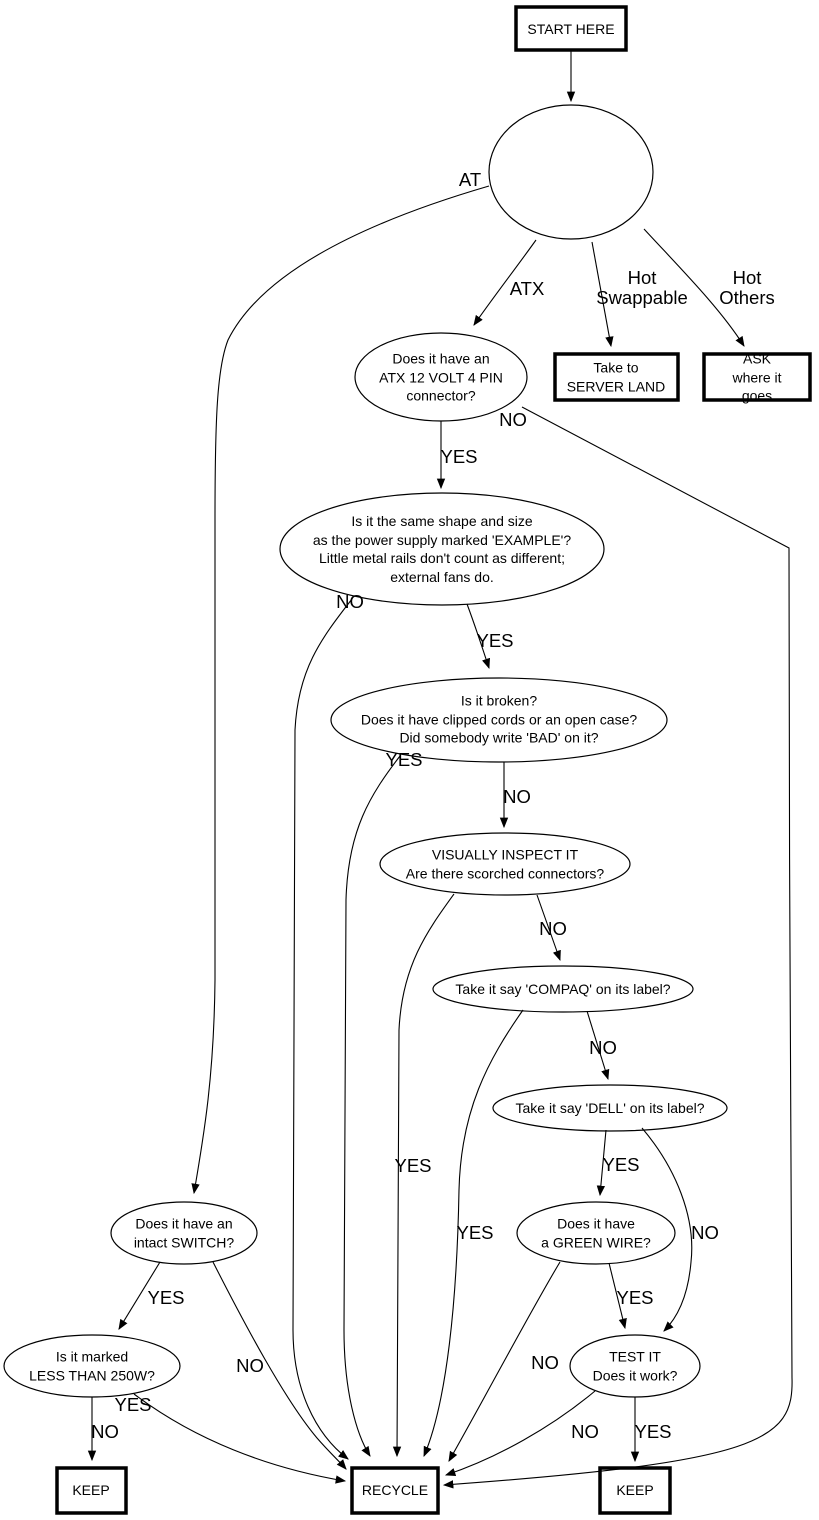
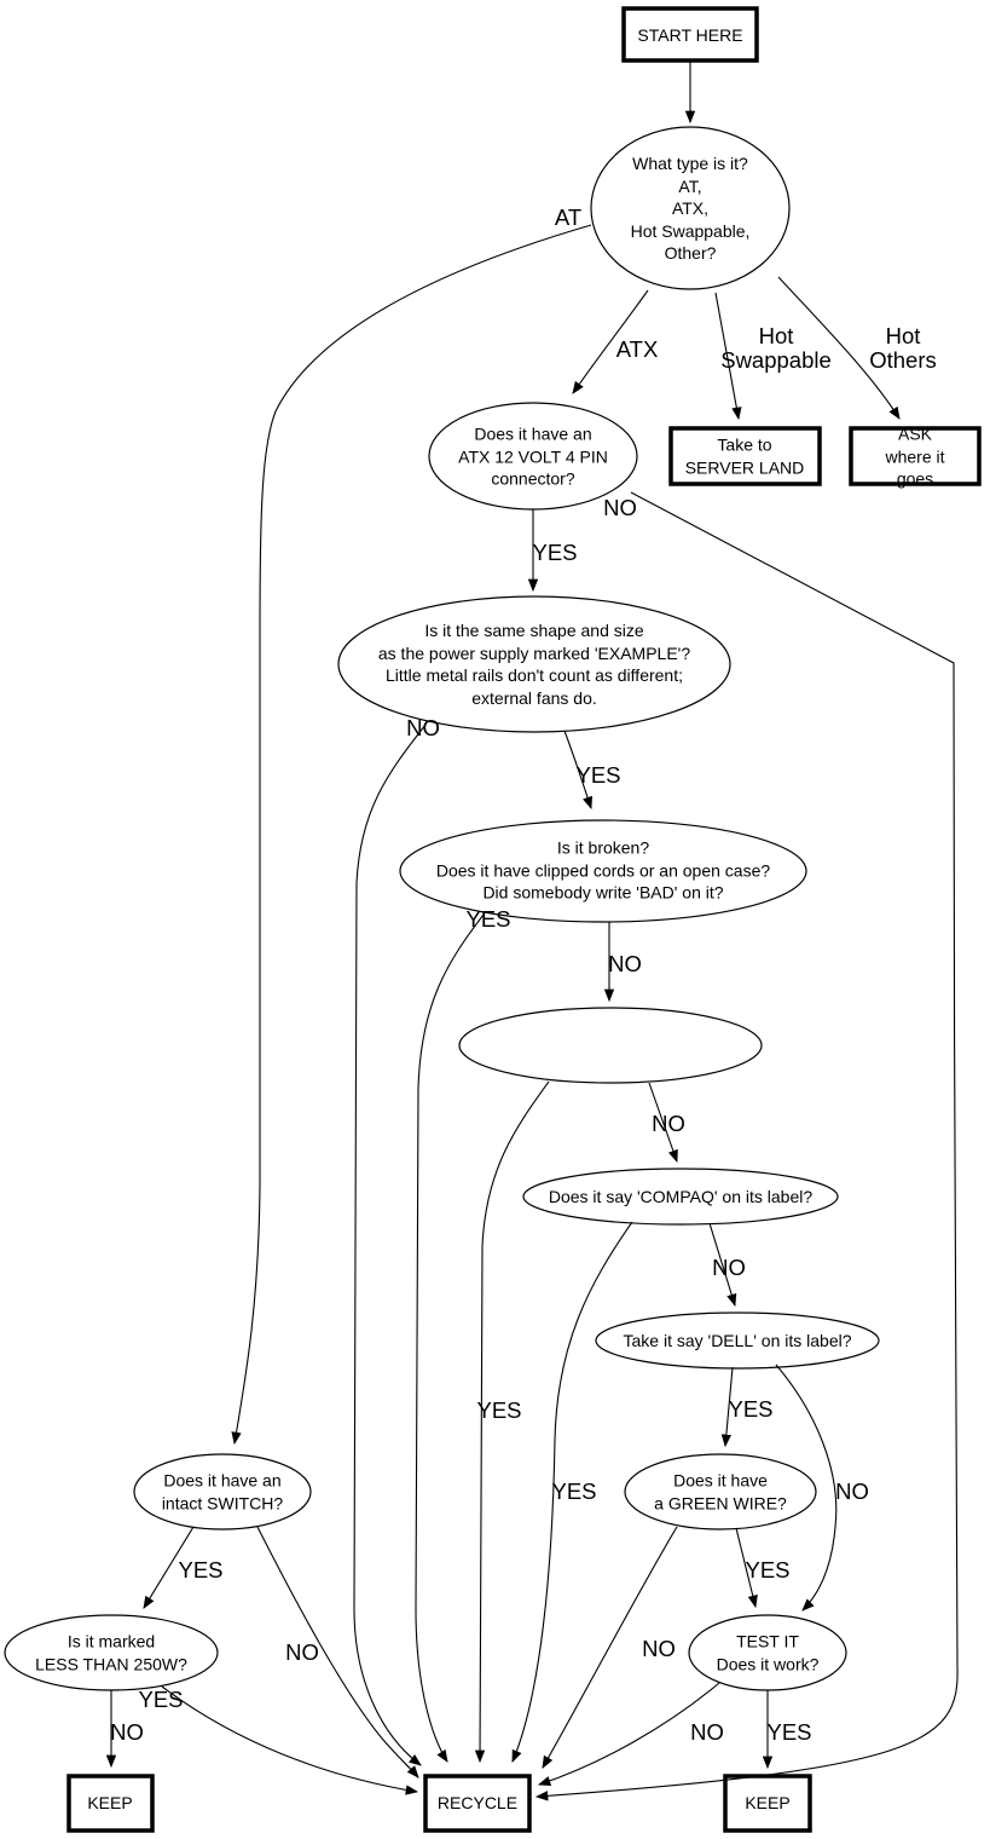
  START HERE
+ What type is it?
+ AT,
+ ATX,
+ Hot Swappable,
+ Other?
  Does it have an
  ATX 12 VOLT 4 PIN
  connector?
  Is it the same shape and size
  as the power supply marked 'EXAMPLE'?
  Little metal rails don't count as different;
  external fans do.
  Is it broken?
  Does it have clipped cords or an open case?
  Did somebody write 'BAD' on it?
- VISUALLY INSPECT IT
- Are there scorched connectors?
- Take it say 'COMPAQ' on its label?
+ Does it say 'COMPAQ' on its label?
  Take it say 'DELL' on its label?
  Does it have
  a GREEN WIRE?
  TEST IT
  Does it work?
  Does it have an
  intact SWITCH?
  Is it marked
  LESS THAN 250W?
  Take to
  SERVER LAND
  ASK
  where it goes
  KEEP
  RECYCLE
  KEEP
  AT
  ATX
  Hot
  Swappable
  Hot
  Others
  YES
  NO
  YES
  NO
  YES
  NO
  YES
  NO
  YES
  NO
  YES
  NO
  YES
  NO
  YES
  NO
  YES
  NO
  YES
  NO
